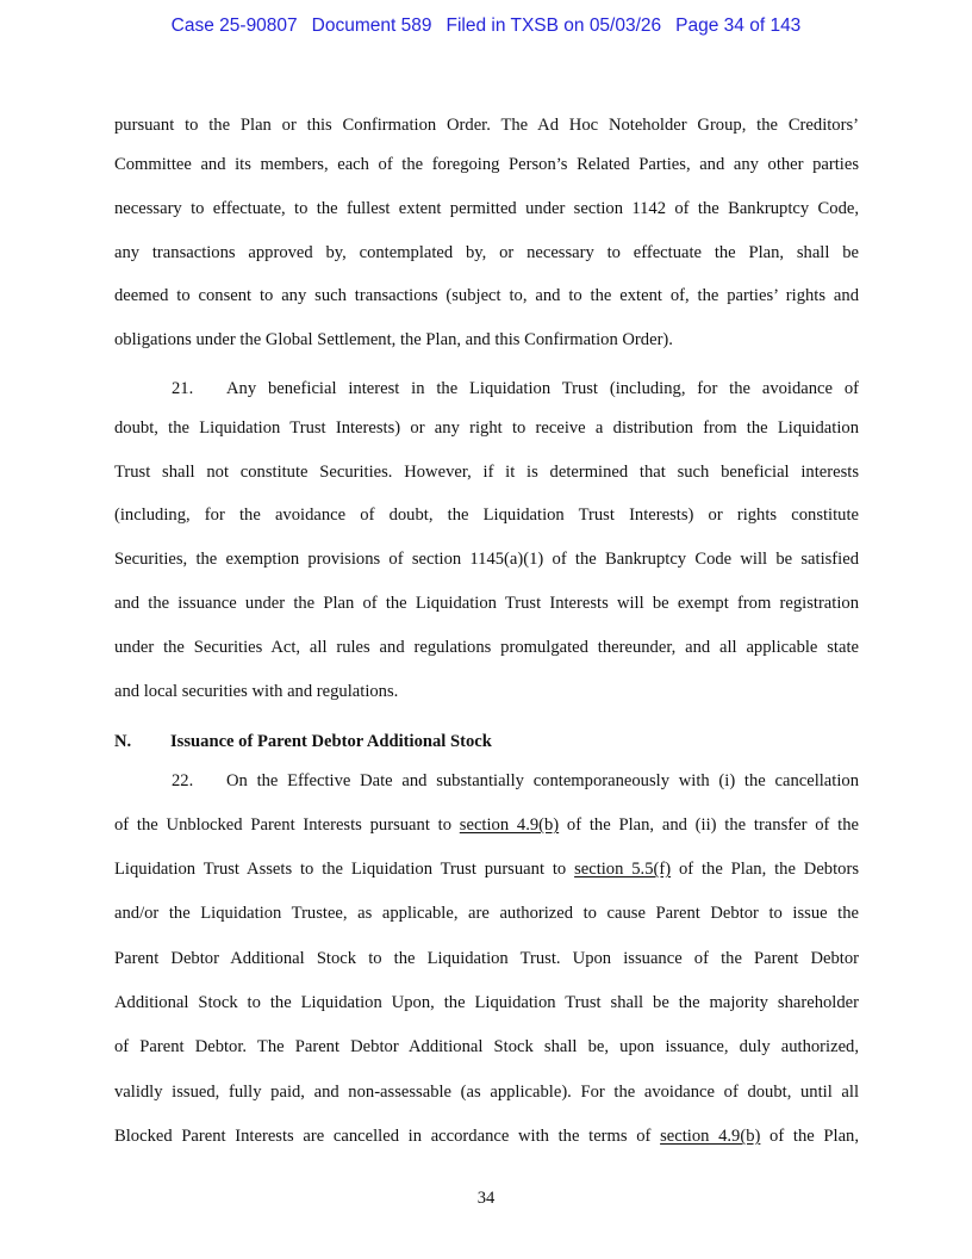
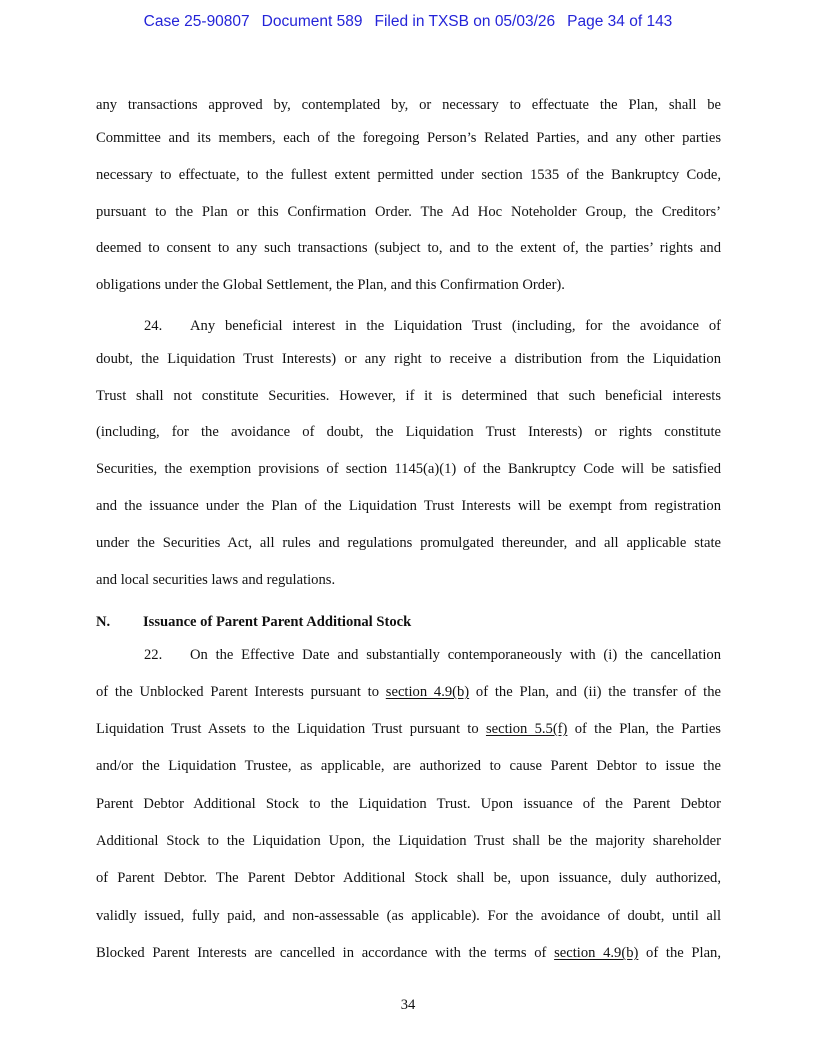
  Case 25-90807 Document 589 Filed in TXSB on 05/03/26 Page 34 of 143
- pursuant to the Plan or this Confirmation Order. The Ad Hoc Noteholder Group, the Creditors’
+ any transactions approved by, contemplated by, or necessary to effectuate the Plan, shall be
  Committee and its members, each of the foregoing Person’s Related Parties, and any other parties
- necessary to effectuate, to the fullest extent permitted under section 1142 of the Bankruptcy Code,
+ necessary to effectuate, to the fullest extent permitted under section 1535 of the Bankruptcy Code,
- any transactions approved by, contemplated by, or necessary to effectuate the Plan, shall be
+ pursuant to the Plan or this Confirmation Order. The Ad Hoc Noteholder Group, the Creditors’
  deemed to consent to any such transactions (subject to, and to the extent of, the parties’ rights and
  obligations under the Global Settlement, the Plan, and this Confirmation Order).
- 21. Any beneficial interest in the Liquidation Trust (including, for the avoidance of
+ 24. Any beneficial interest in the Liquidation Trust (including, for the avoidance of
  doubt, the Liquidation Trust Interests) or any right to receive a distribution from the Liquidation
  Trust shall not constitute Securities. However, if it is determined that such beneficial interests
  (including, for the avoidance of doubt, the Liquidation Trust Interests) or rights constitute
  Securities, the exemption provisions of section 1145(a)(1) of the Bankruptcy Code will be satisfied
  and the issuance under the Plan of the Liquidation Trust Interests will be exempt from registration
  under the Securities Act, all rules and regulations promulgated thereunder, and all applicable state
- and local securities with and regulations.
+ and local securities laws and regulations.
- N. Issuance of Parent Debtor Additional Stock
+ N. Issuance of Parent Parent Additional Stock
  22. On the Effective Date and substantially contemporaneously with (i) the cancellation
  of the Unblocked Parent Interests pursuant to section 4.9(b) of the Plan, and (ii) the transfer of the
- Liquidation Trust Assets to the Liquidation Trust pursuant to section 5.5(f) of the Plan, the Debtors
+ Liquidation Trust Assets to the Liquidation Trust pursuant to section 5.5(f) of the Plan, the Parties
  and/or the Liquidation Trustee, as applicable, are authorized to cause Parent Debtor to issue the
  Parent Debtor Additional Stock to the Liquidation Trust. Upon issuance of the Parent Debtor
  Additional Stock to the Liquidation Upon, the Liquidation Trust shall be the majority shareholder
  of Parent Debtor. The Parent Debtor Additional Stock shall be, upon issuance, duly authorized,
  validly issued, fully paid, and non-assessable (as applicable). For the avoidance of doubt, until all
  Blocked Parent Interests are cancelled in accordance with the terms of section 4.9(b) of the Plan,
  34
